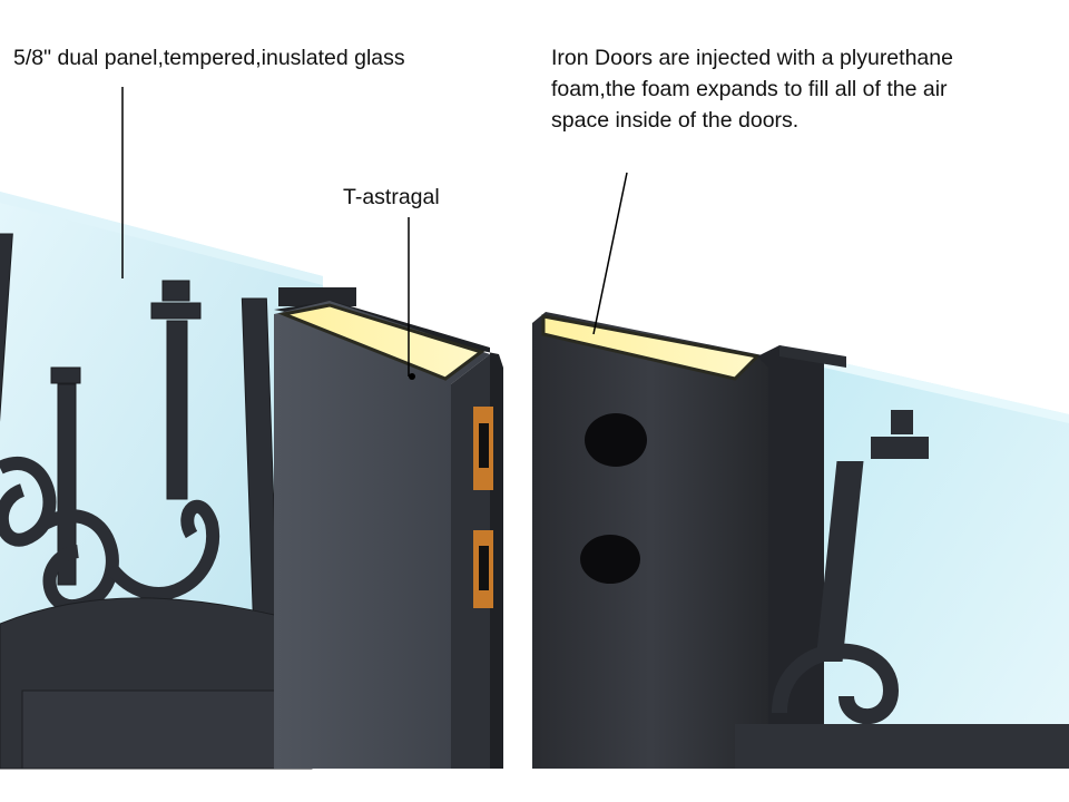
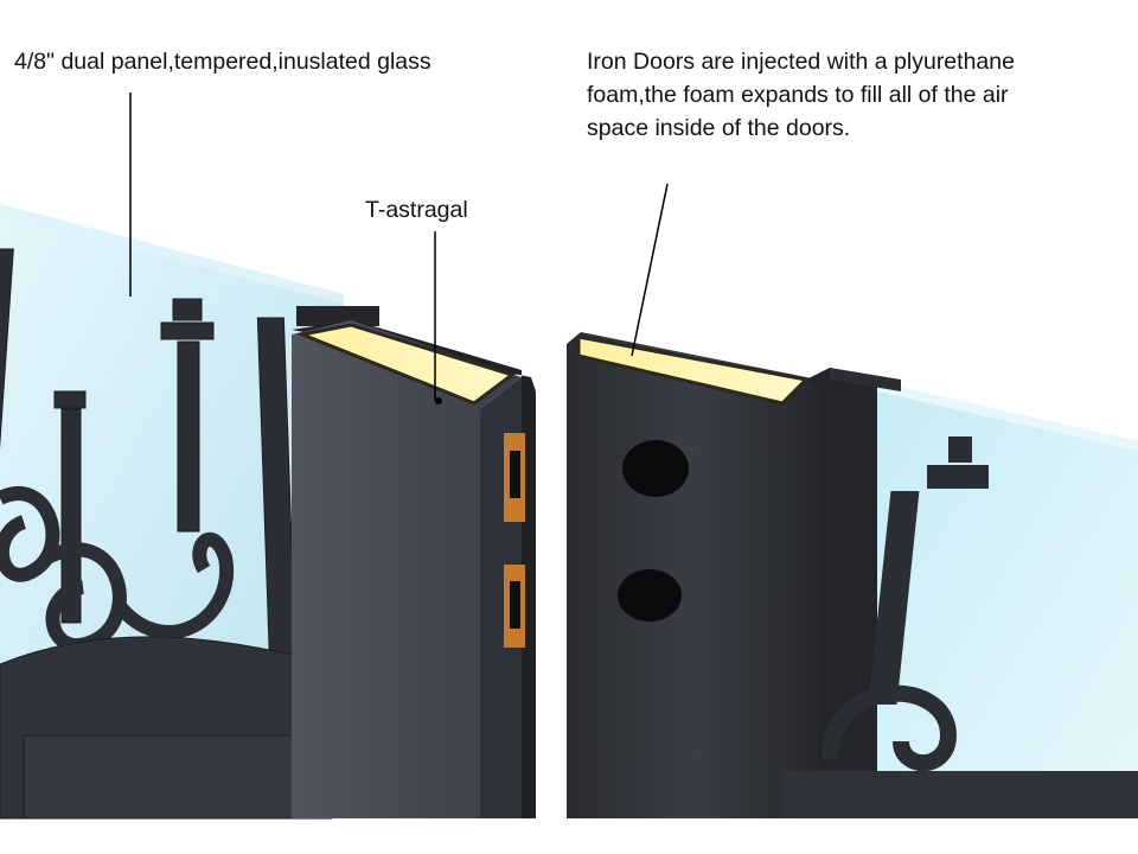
- 5/8" dual panel,tempered,inuslated glass
+ 4/8" dual panel,tempered,inuslated glass
  T-astragal
  Iron Doors are injected with a plyurethane
  foam,the foam expands to fill all of the air
  space inside of the doors.
